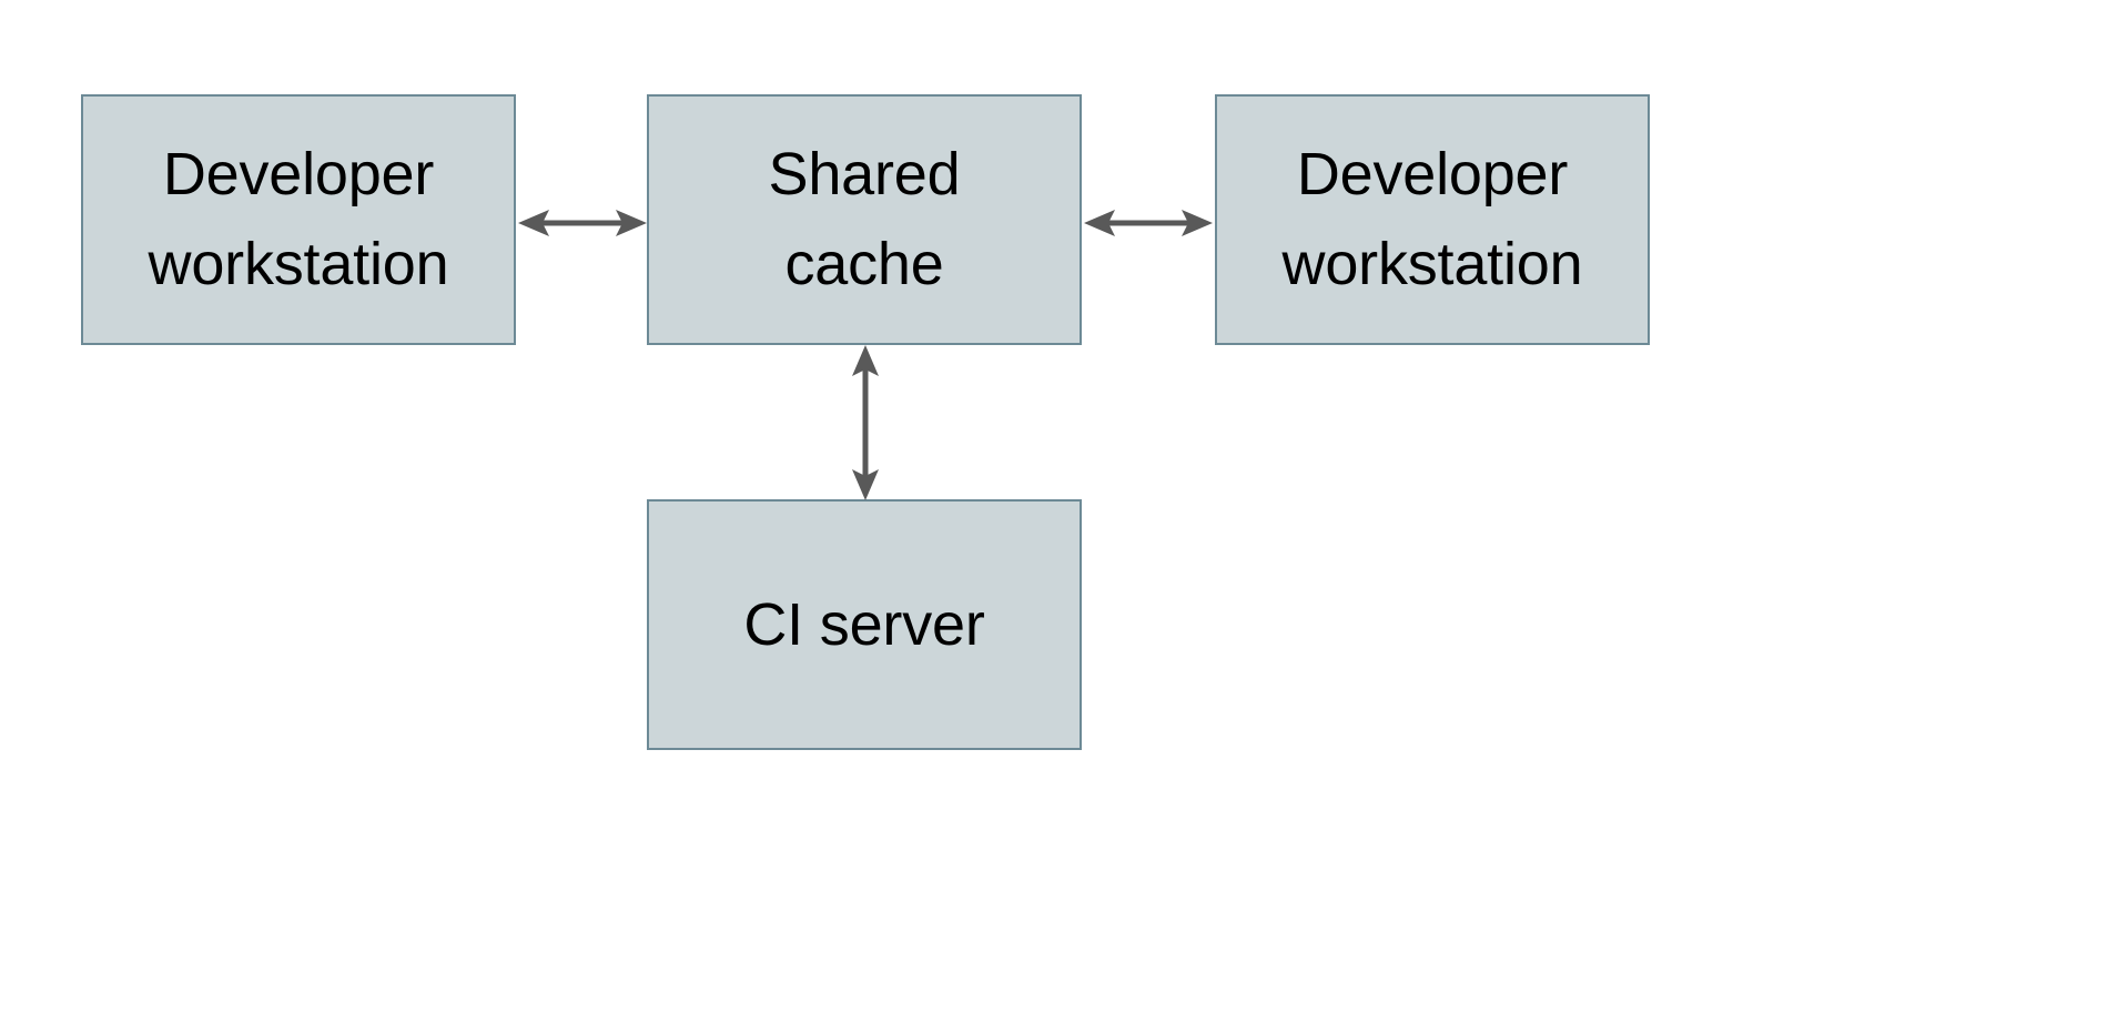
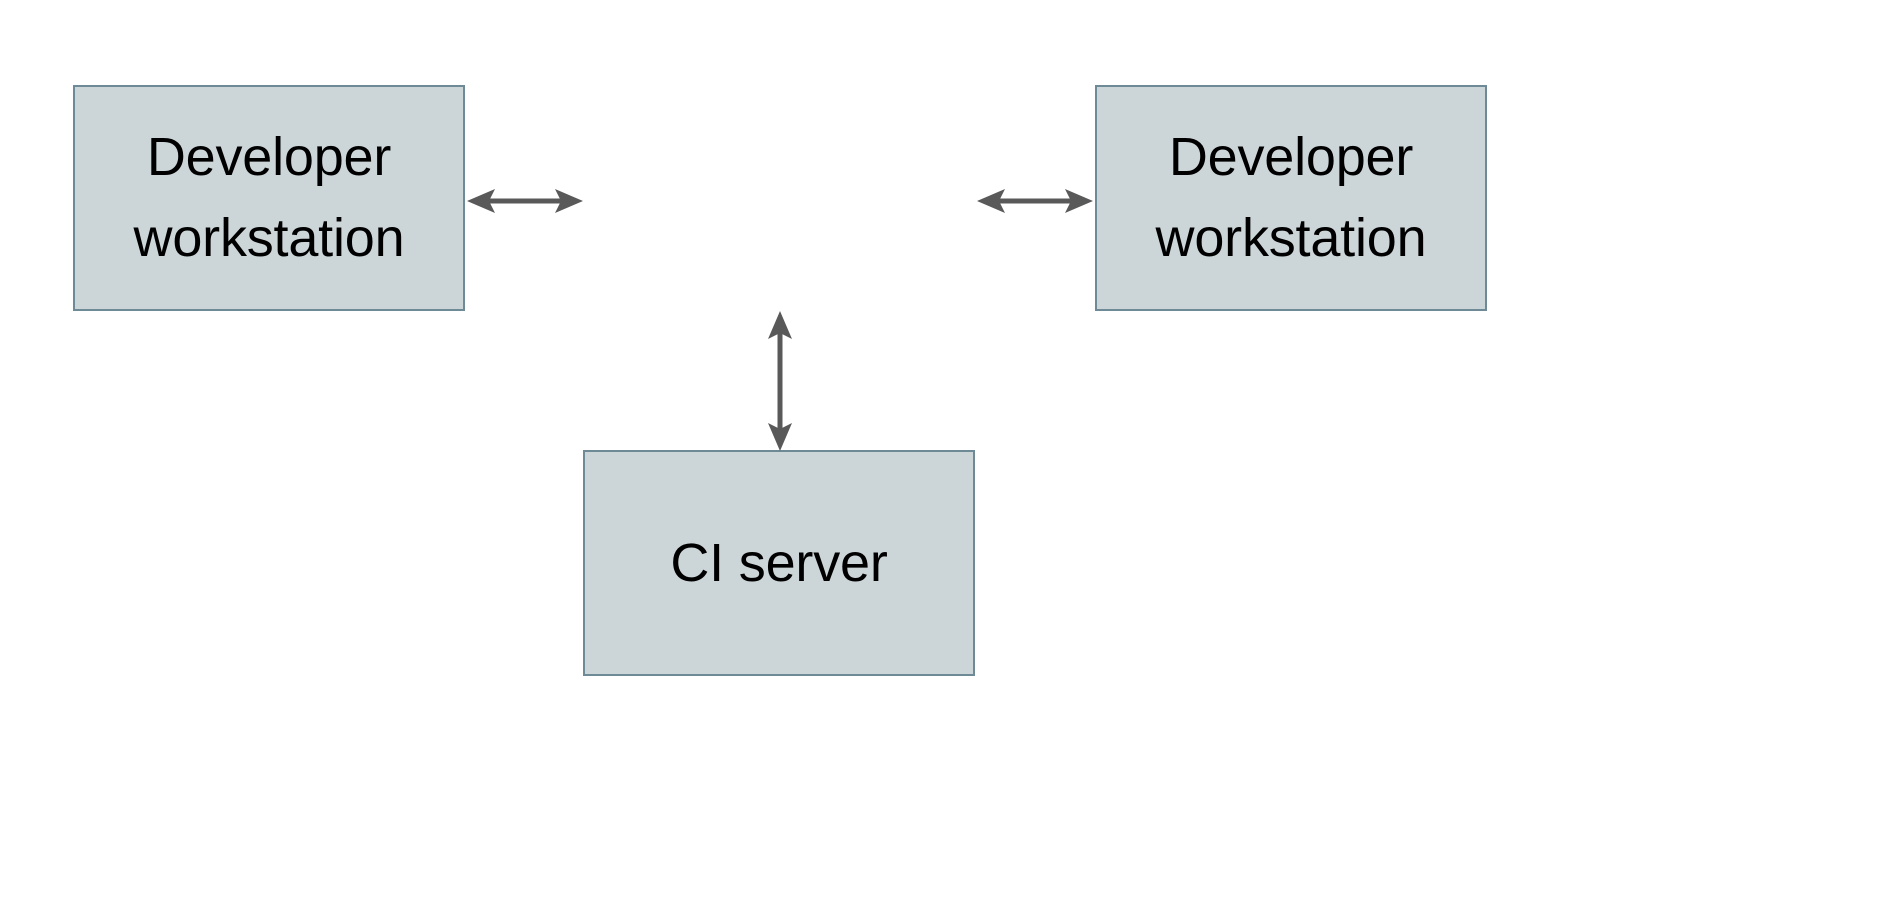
  Developer
  workstation
- Shared
- cache
  Developer
  workstation
  CI server
